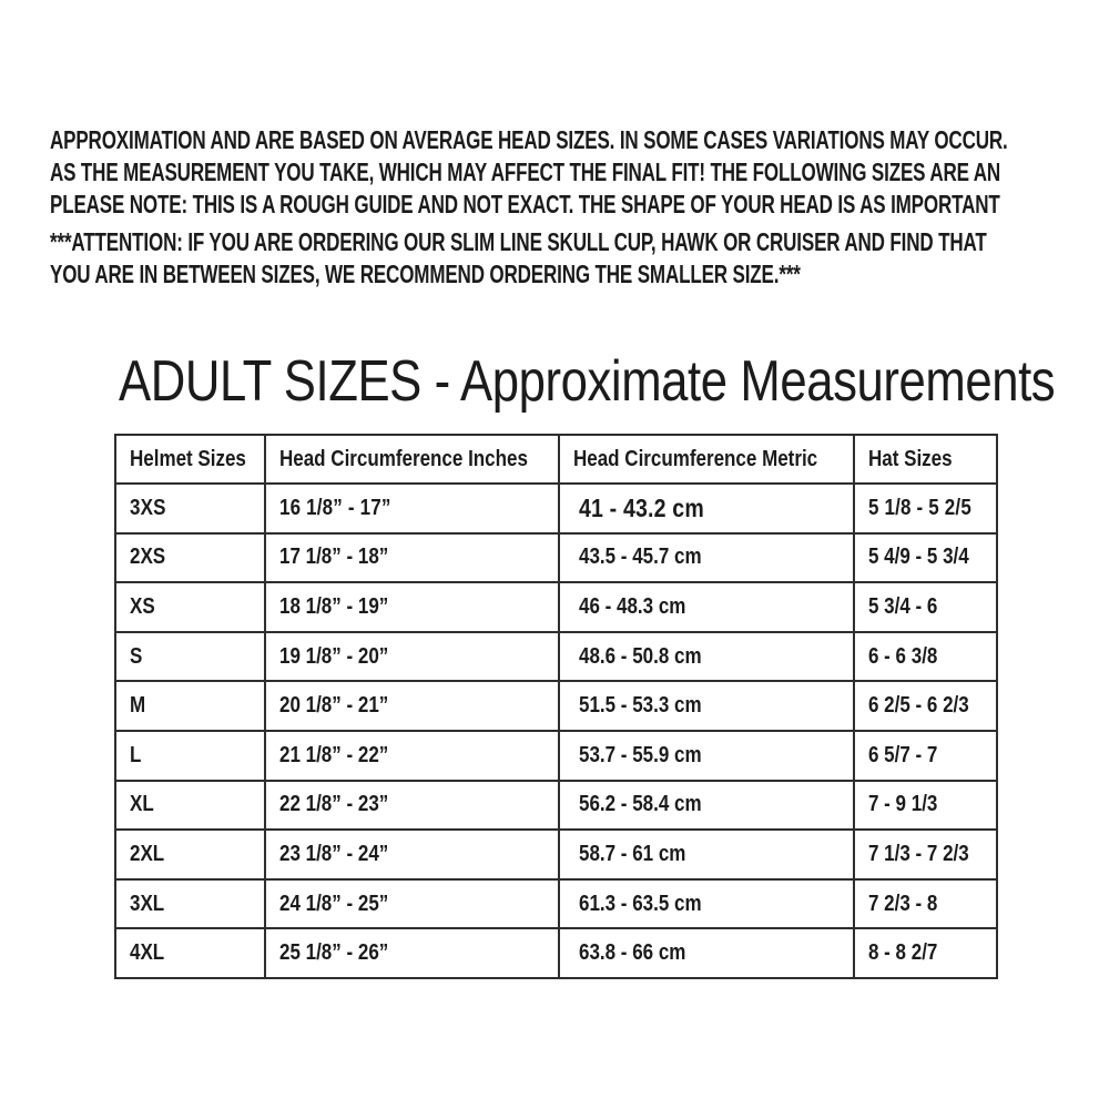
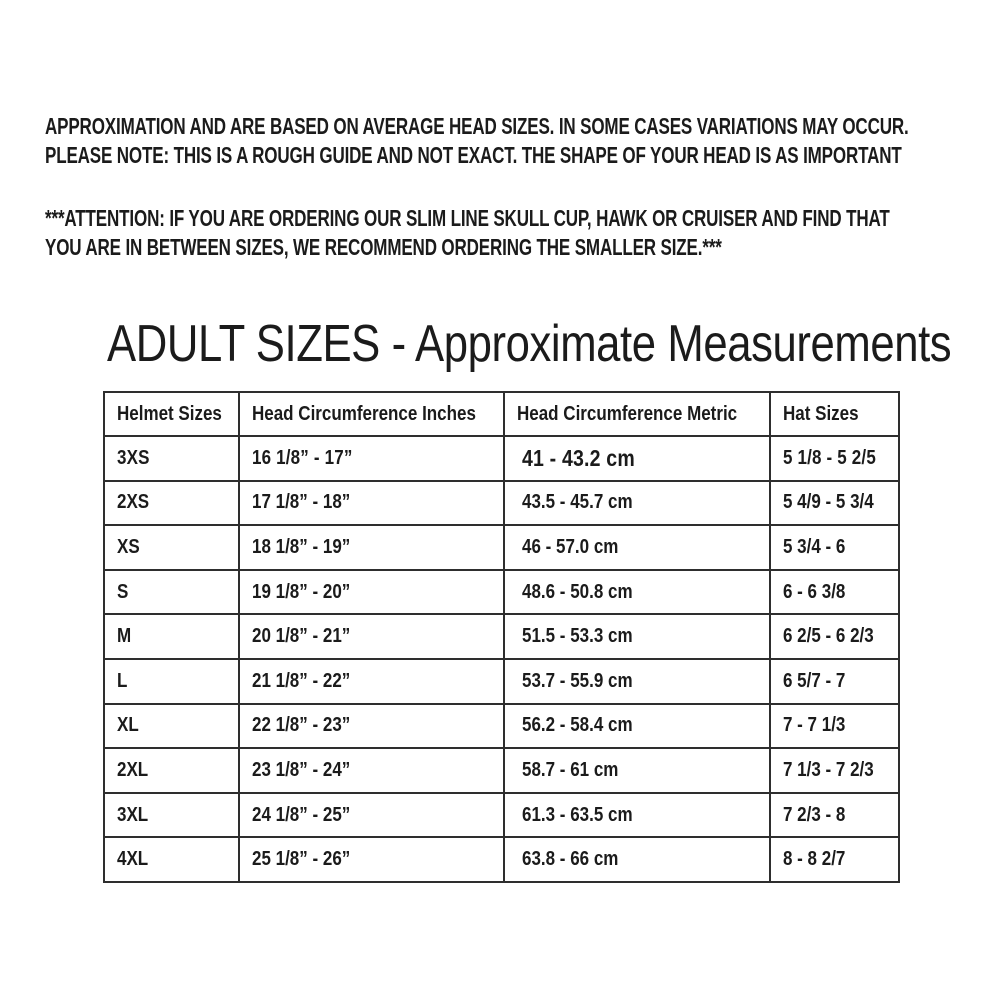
  APPROXIMATION AND ARE BASED ON AVERAGE HEAD SIZES. IN SOME CASES VARIATIONS MAY OCCUR.
- AS THE MEASUREMENT YOU TAKE, WHICH MAY AFFECT THE FINAL FIT! THE FOLLOWING SIZES ARE AN
  PLEASE NOTE: THIS IS A ROUGH GUIDE AND NOT EXACT. THE SHAPE OF YOUR HEAD IS AS IMPORTANT
  ***ATTENTION: IF YOU ARE ORDERING OUR SLIM LINE SKULL CUP, HAWK OR CRUISER AND FIND THAT
  YOU ARE IN BETWEEN SIZES, WE RECOMMEND ORDERING THE SMALLER SIZE.***
  ADULT SIZES - Approximate Measurements
  Helmet Sizes	Head Circumference Inches	Head Circumference Metric	Hat Sizes
  3XS	16 1/8” - 17”	41 - 43.2 cm	5 1/8 - 5 2/5
  2XS	17 1/8” - 18”	43.5 - 45.7 cm	5 4/9 - 5 3/4
- XS	18 1/8” - 19”	46 - 48.3 cm	5 3/4 - 6
+ XS	18 1/8” - 19”	46 - 57.0 cm	5 3/4 - 6
  S	19 1/8” - 20”	48.6 - 50.8 cm	6 - 6 3/8
  M	20 1/8” - 21”	51.5 - 53.3 cm	6 2/5 - 6 2/3
  L	21 1/8” - 22”	53.7 - 55.9 cm	6 5/7 - 7
- XL	22 1/8” - 23”	56.2 - 58.4 cm	7 - 9 1/3
+ XL	22 1/8” - 23”	56.2 - 58.4 cm	7 - 7 1/3
  2XL	23 1/8” - 24”	58.7 - 61 cm	7 1/3 - 7 2/3
  3XL	24 1/8” - 25”	61.3 - 63.5 cm	7 2/3 - 8
  4XL	25 1/8” - 26”	63.8 - 66 cm	8 - 8 2/7
